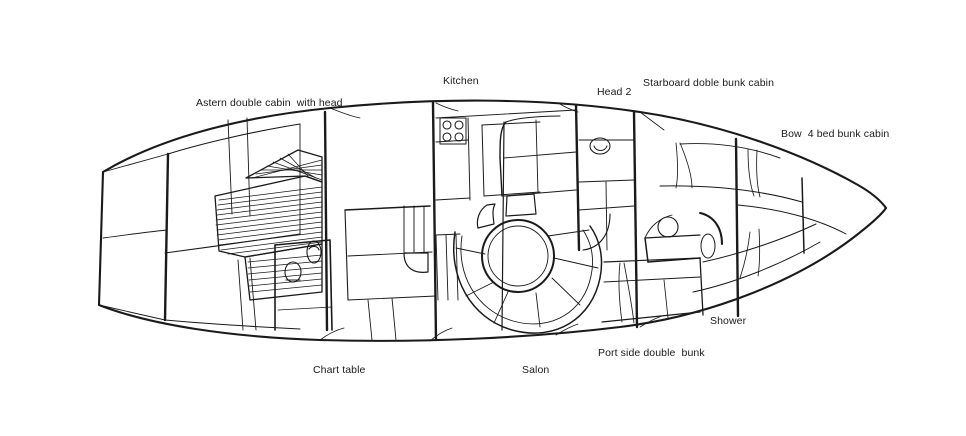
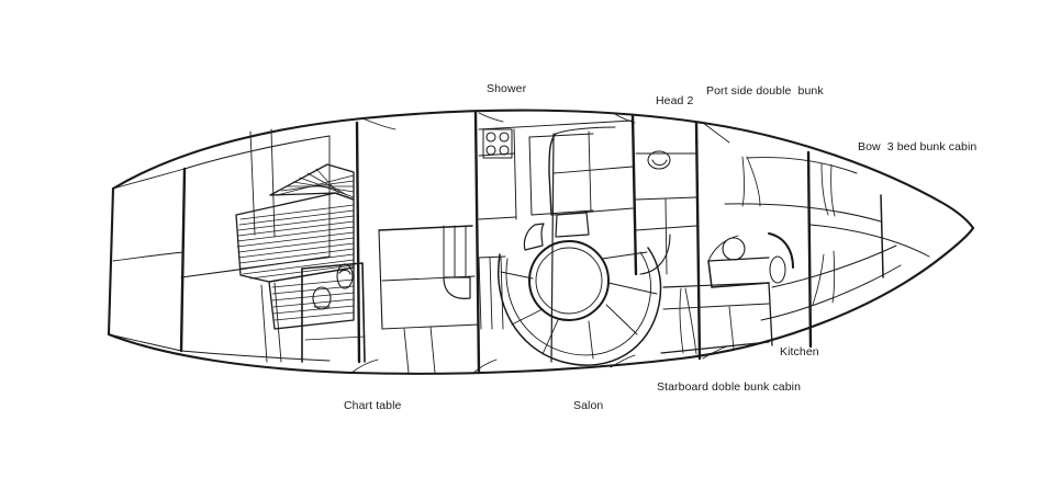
- Astern double cabin with head
- Kitchen
+ Shower
  Head 2
- Starboard doble bunk cabin
+ Port side double bunk
- Bow 4 bed bunk cabin
+ Bow 3 bed bunk cabin
- Shower
+ Kitchen
- Port side double bunk
+ Starboard doble bunk cabin
  Salon
  Chart table
